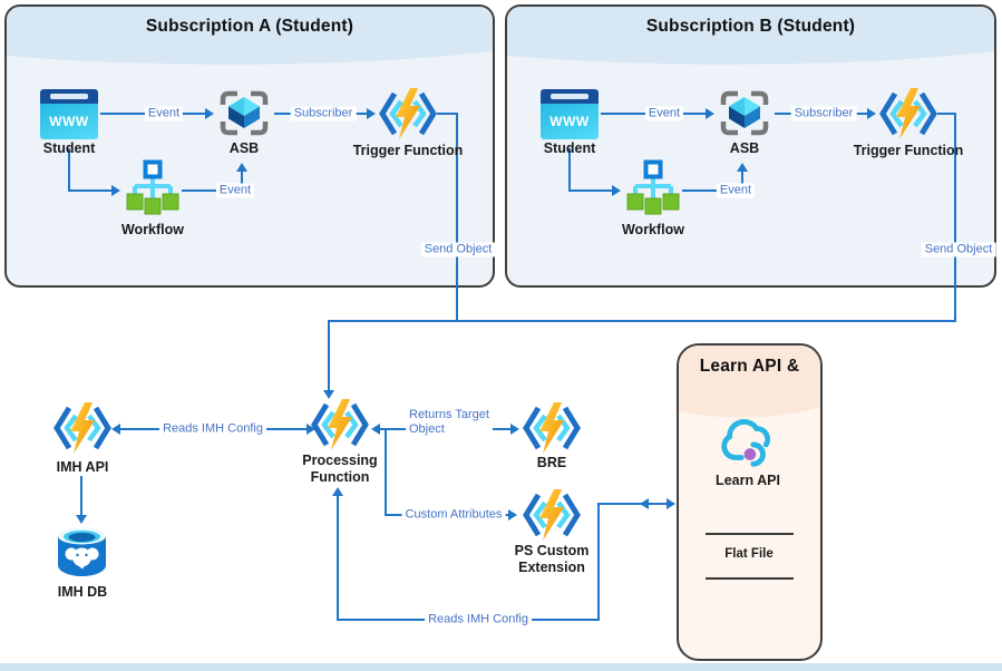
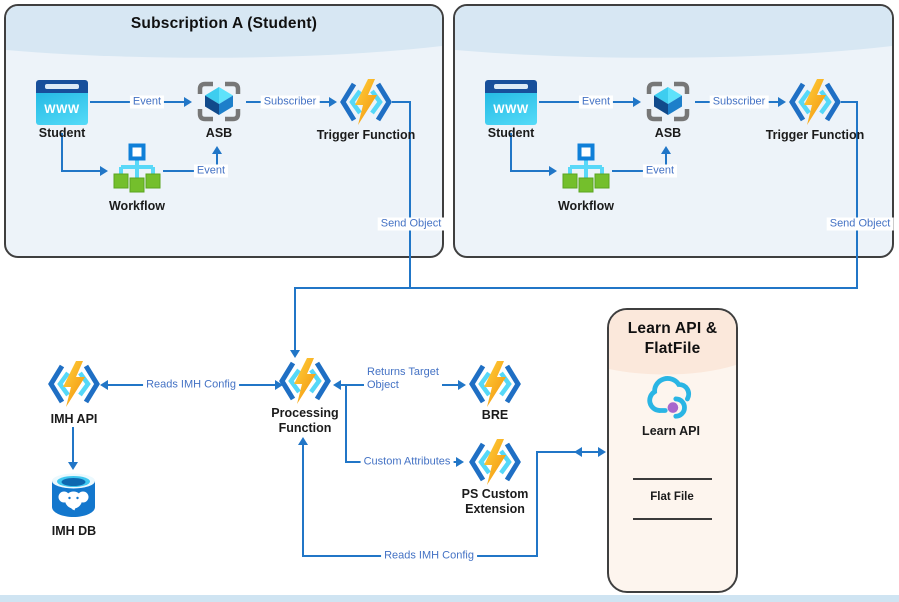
  Subscription A (Student)
- Subscription B (Student)
  Learn API &
+ FlatFile
  Event
  Subscriber
  Event
  Send Object
  WWW
  Student
  ASB
  Trigger Function
  Workflow
  Event
  Subscriber
  Event
  Send Object
  WWW
  Student
  ASB
  Trigger Function
  Workflow
  Reads IMH Config
  Returns Target
  Object
  Custom Attributes
  Reads IMH Config
  IMH API
  IMH DB
  Processing
  Function
  BRE
  PS Custom
  Extension
  Learn API
  Flat File
